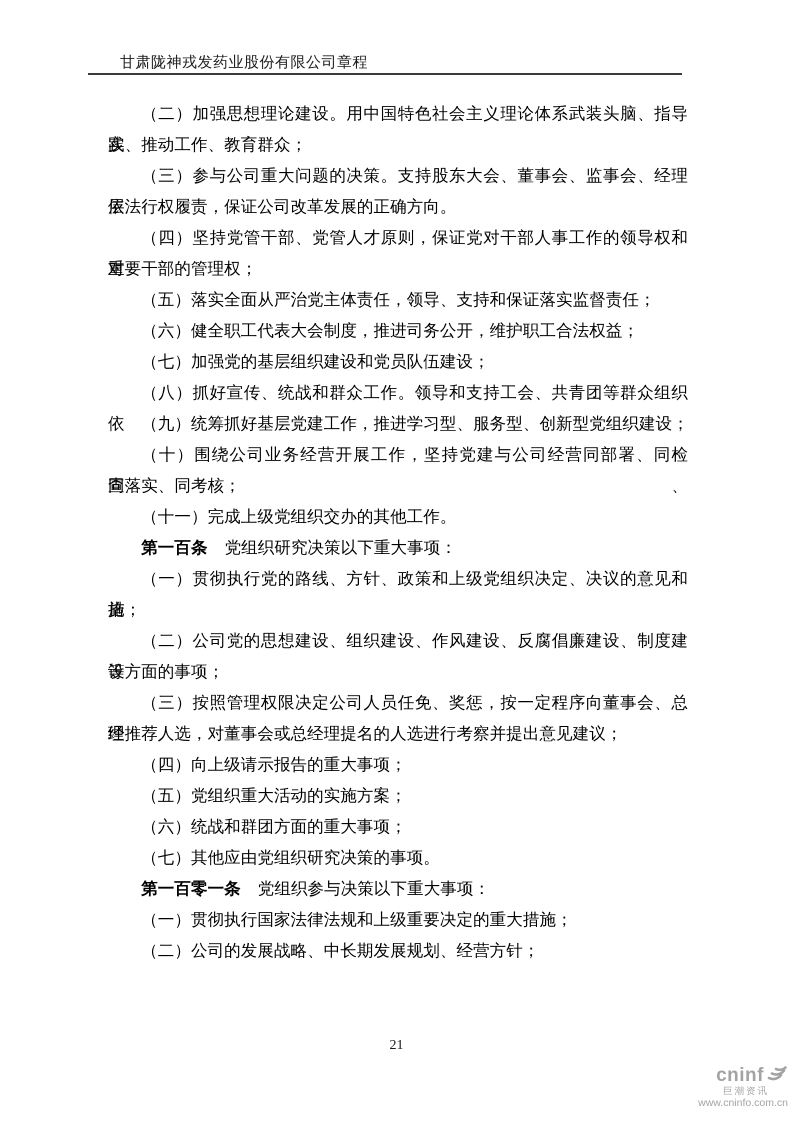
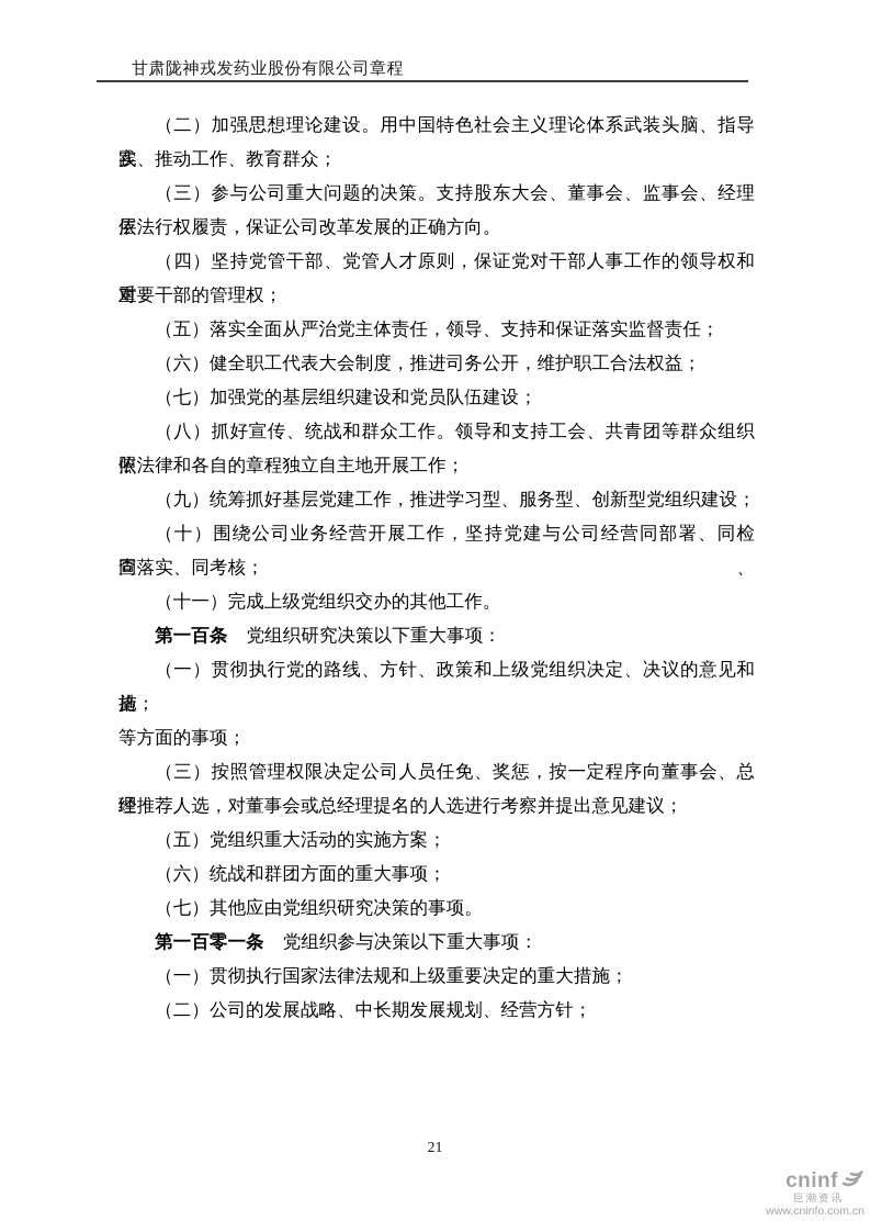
  甘肃陇神戎发药业股份有限公司章程
  （二）加强思想理论建设。用中国特色社会主义理论体系武装头脑、指导实
  践、推动工作、教育群众；
  （三）参与公司重大问题的决策。支持股东大会、董事会、监事会、经理层
  依法行权履责，保证公司改革发展的正确方向。
  （四）坚持党管干部、党管人才原则，保证党对干部人事工作的领导权和对
  重要干部的管理权；
  （五）落实全面从严治党主体责任，领导、支持和保证落实监督责任；
  （六）健全职工代表大会制度，推进司务公开，维护职工合法权益；
  （七）加强党的基层组织建设和党员队伍建设；
  （八）抓好宣传、统战和群众工作。领导和支持工会、共青团等群众组织依
+ 照法律和各自的章程独立自主地开展工作；
  （九）统筹抓好基层党建工作，推进学习型、服务型、创新型党组织建设；
  （十）围绕公司业务经营开展工作，坚持党建与公司经营同部署、同检查、
  同落实、同考核；
  （十一）完成上级党组织交办的其他工作。
  第一百条 党组织研究决策以下重大事项：
  （一）贯彻执行党的路线、方针、政策和上级党组织决定、决议的意见和措
  施；
- （二）公司党的思想建设、组织建设、作风建设、反腐倡廉建设、制度建设
  等方面的事项；
  （三）按照管理权限决定公司人员任免、奖惩，按一定程序向董事会、总经
  理推荐人选，对董事会或总经理提名的人选进行考察并提出意见建议；
- （四）向上级请示报告的重大事项；
  （五）党组织重大活动的实施方案；
  （六）统战和群团方面的重大事项；
  （七）其他应由党组织研究决策的事项。
  第一百零一条 党组织参与决策以下重大事项：
  （一）贯彻执行国家法律法规和上级重要决定的重大措施；
  （二）公司的发展战略、中长期发展规划、经营方针；
  21
  cninf
  巨潮资讯
  www.cninfo.com.cn
